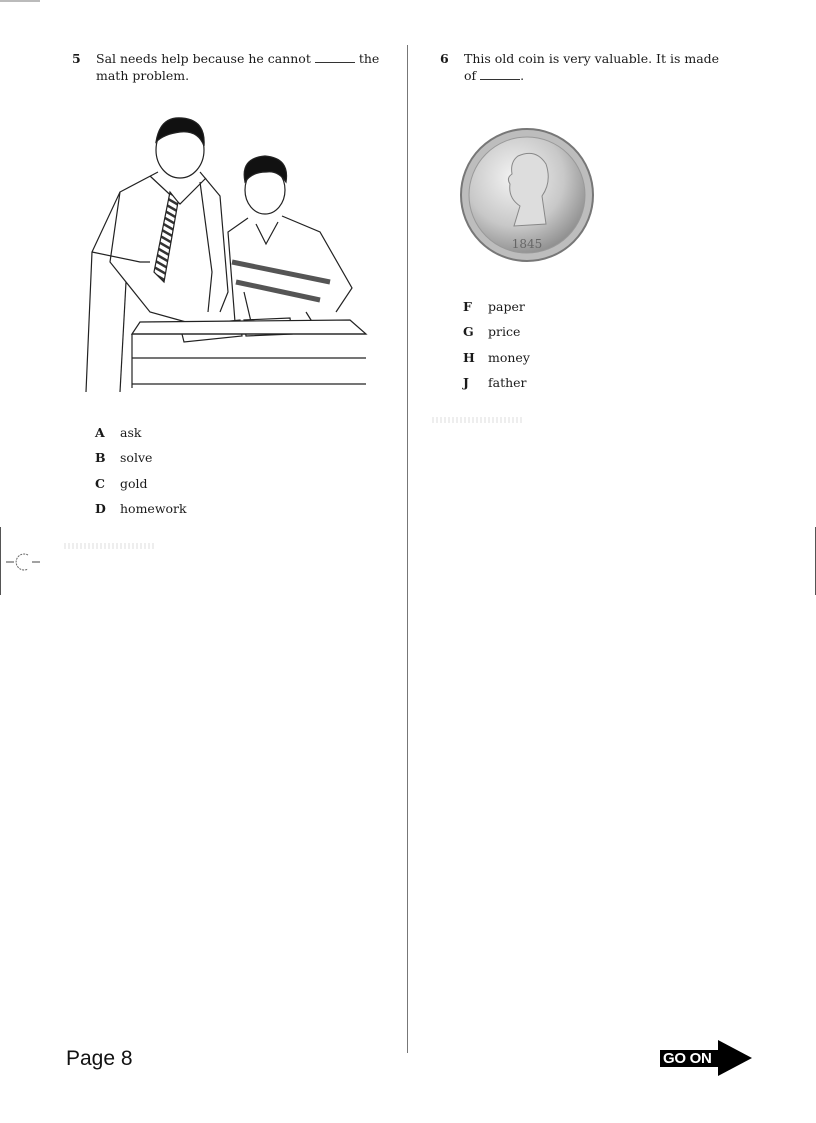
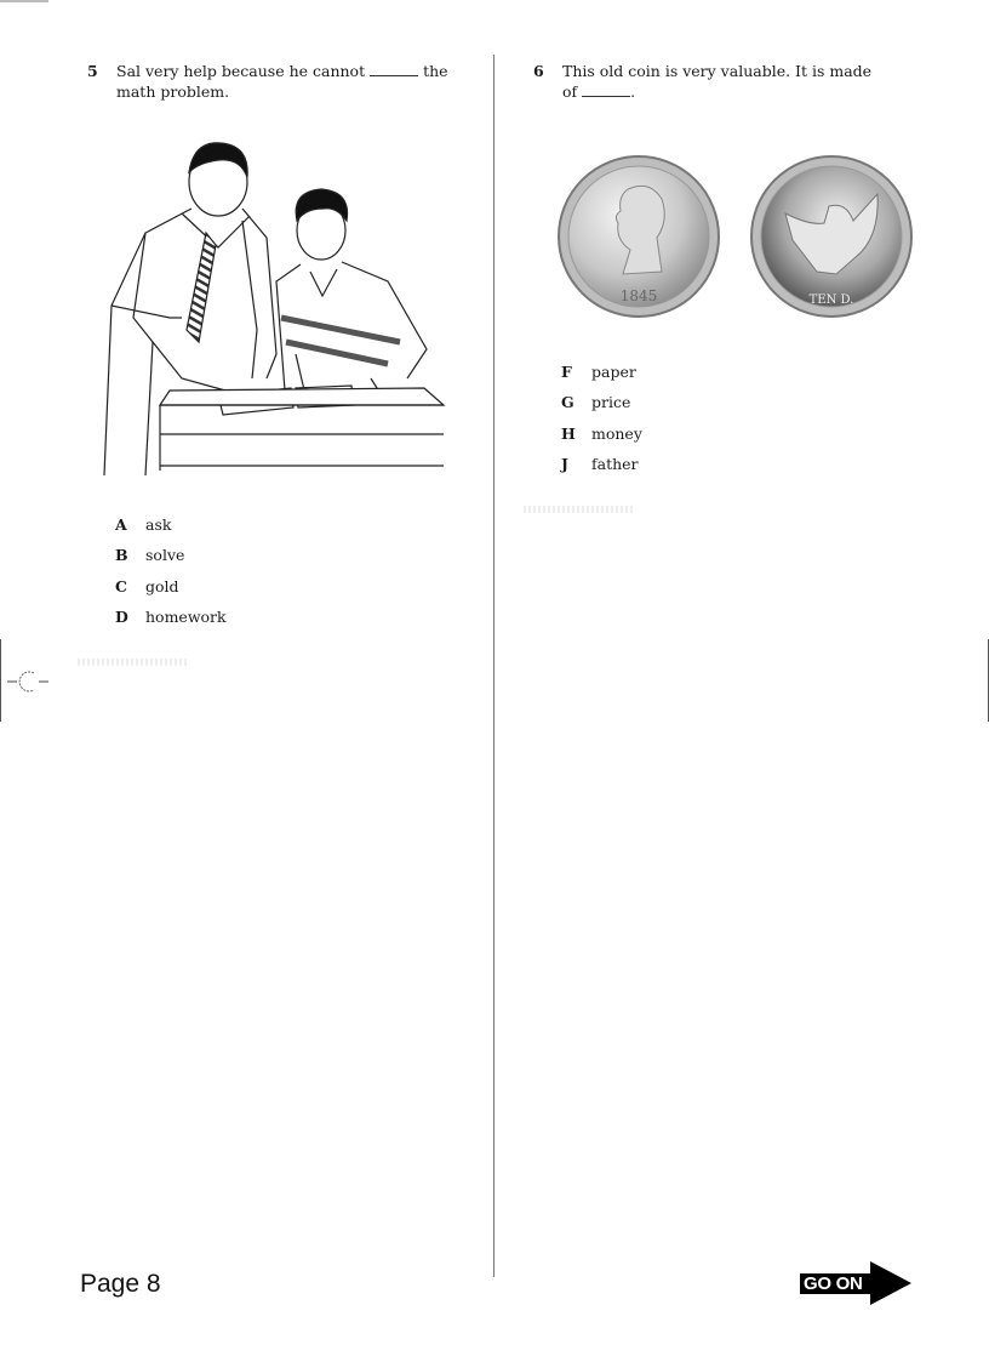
  5
- Sal needs help because he cannot the math problem.
+ Sal very help because he cannot the math problem.
  A
  ask
  B
  solve
  C
  gold
  D
  homework
  6
  This old coin is very valuable. It is made of .
  1845
+ TEN D.
  F
  paper
  G
  price
  H
  money
  J
  father
  Page 8
  GO ON
